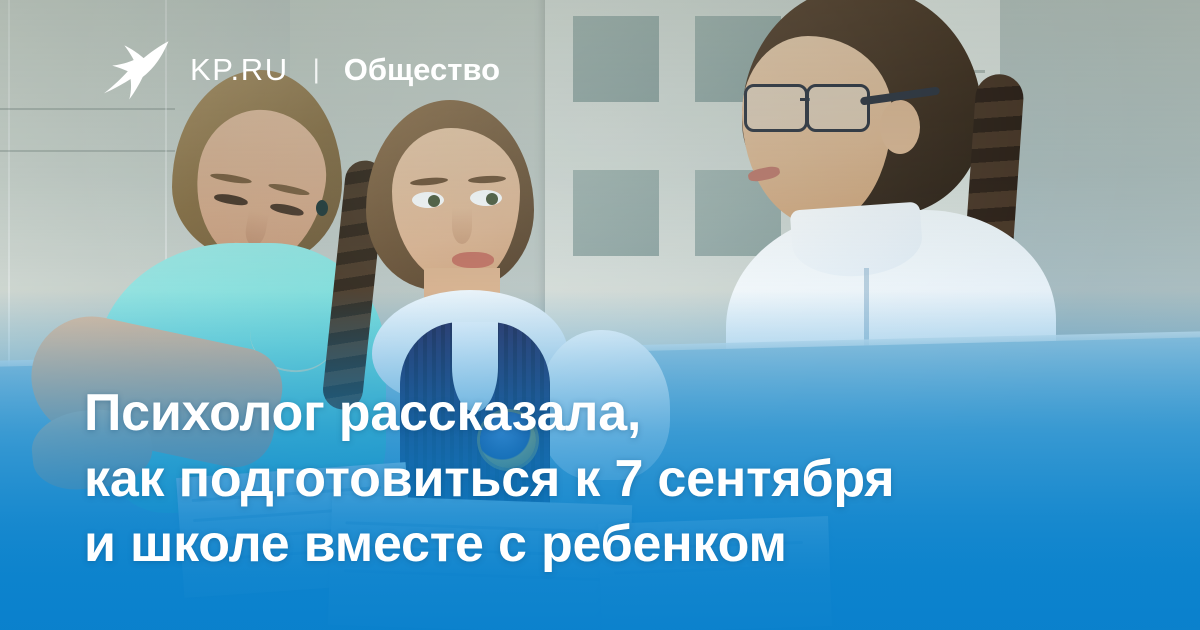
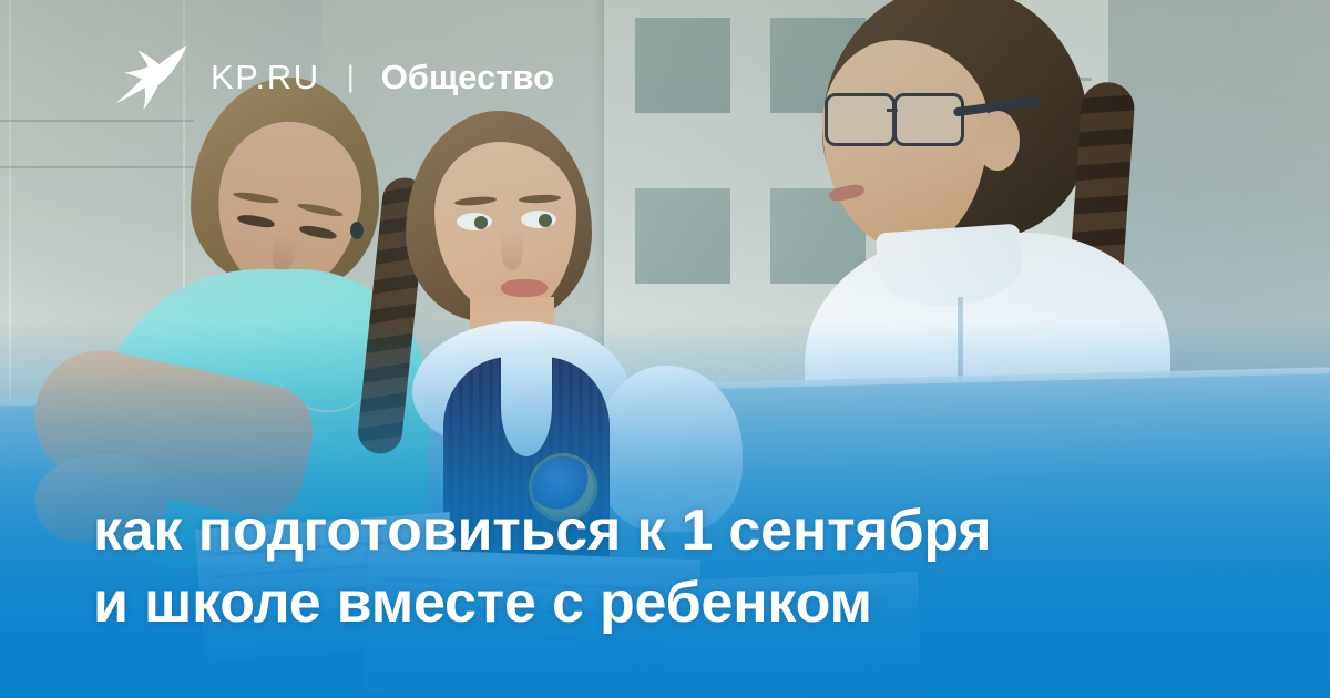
  KP.RU
  |
  Общество
- Психолог рассказала,
- как подготовиться к 7 сентября
+ как подготовиться к 1 сентября
  и школе вместе с ребенком
